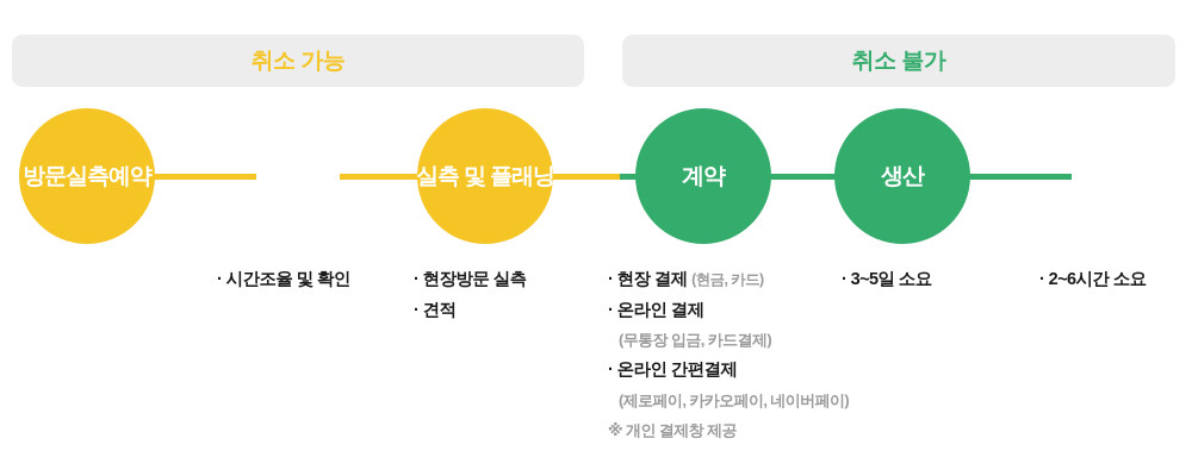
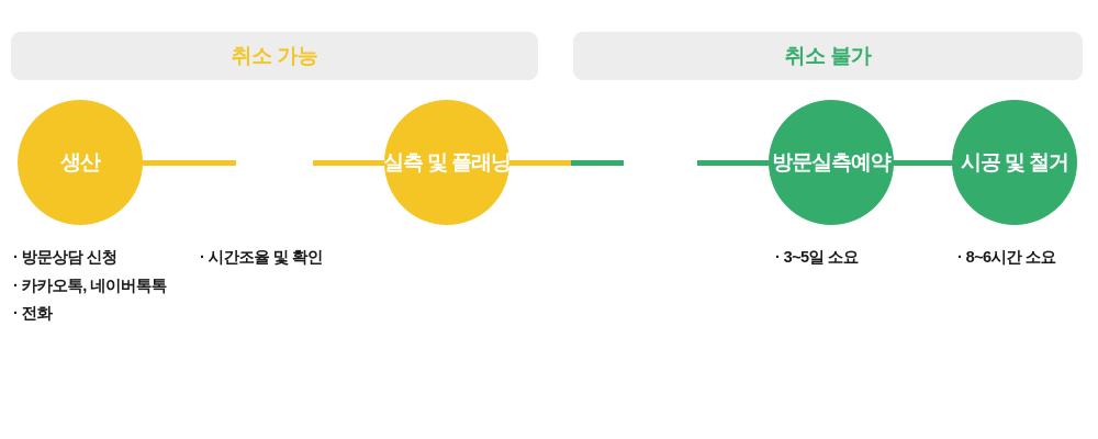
  취소 가능
  취소 불가
- 방문실측예약
+ 생산
  실측 및 플래닝
- 계약
- 생산
+ 방문실측예약
+ 시공 및 철거
+ · 방문상담 신청
+ · 카카오톡, 네이버톡톡
+ · 전화
  · 시간조율 및 확인
- · 현장방문 실측
- · 견적
- · 현장 결제 (현금, 카드)
- · 온라인 결제
- (무통장 입금, 카드결제)
- · 온라인 간편결제
- (제로페이, 카카오페이, 네이버페이)
- ※ 개인 결제창 제공
  · 3~5일 소요
- · 2~6시간 소요
+ · 8~6시간 소요
